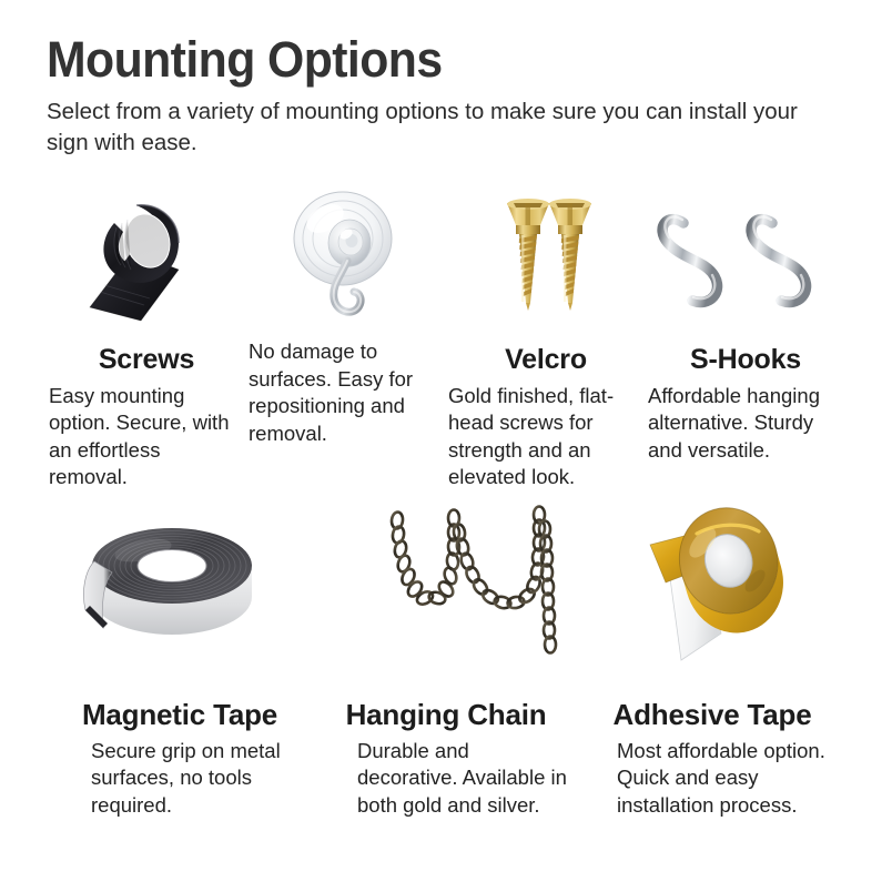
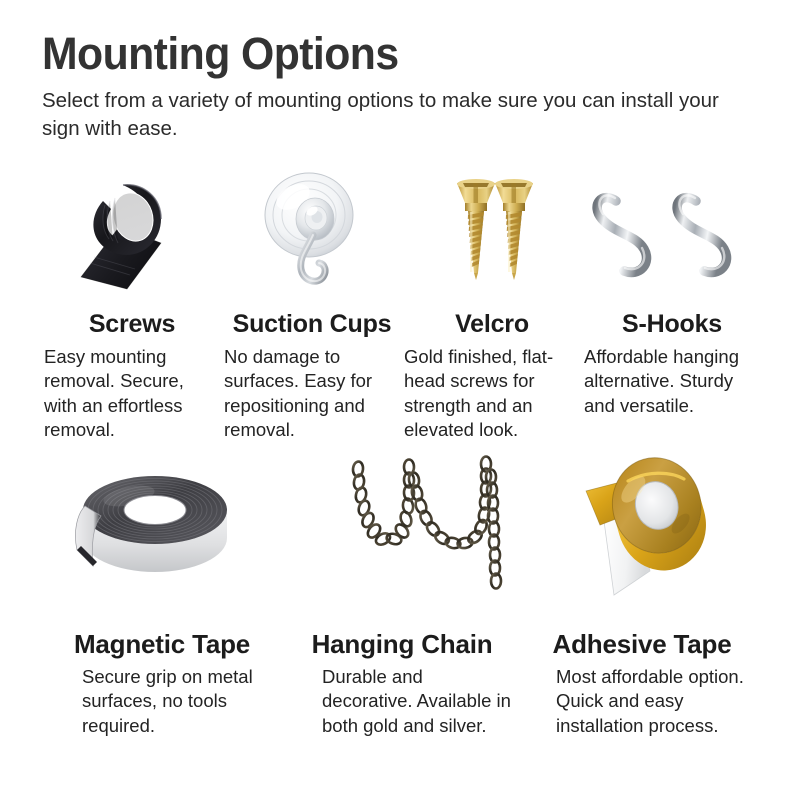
  Mounting Options
  Select from a variety of mounting options to make sure you can install your sign with ease.
  Screws
- Easy mounting option. Secure, with an effortless removal.
+ Easy mounting removal. Secure, with an effortless removal.
+ Suction Cups
  No damage to surfaces. Easy for repositioning and removal.
  Velcro
  Gold finished, flat-head screws for strength and an elevated look.
  S-Hooks
  Affordable hanging alternative. Sturdy and versatile.
  Magnetic Tape
  Secure grip on metal surfaces, no tools required.
  Hanging Chain
  Durable and decorative. Available in both gold and silver.
  Adhesive Tape
  Most affordable option. Quick and easy installation process.
